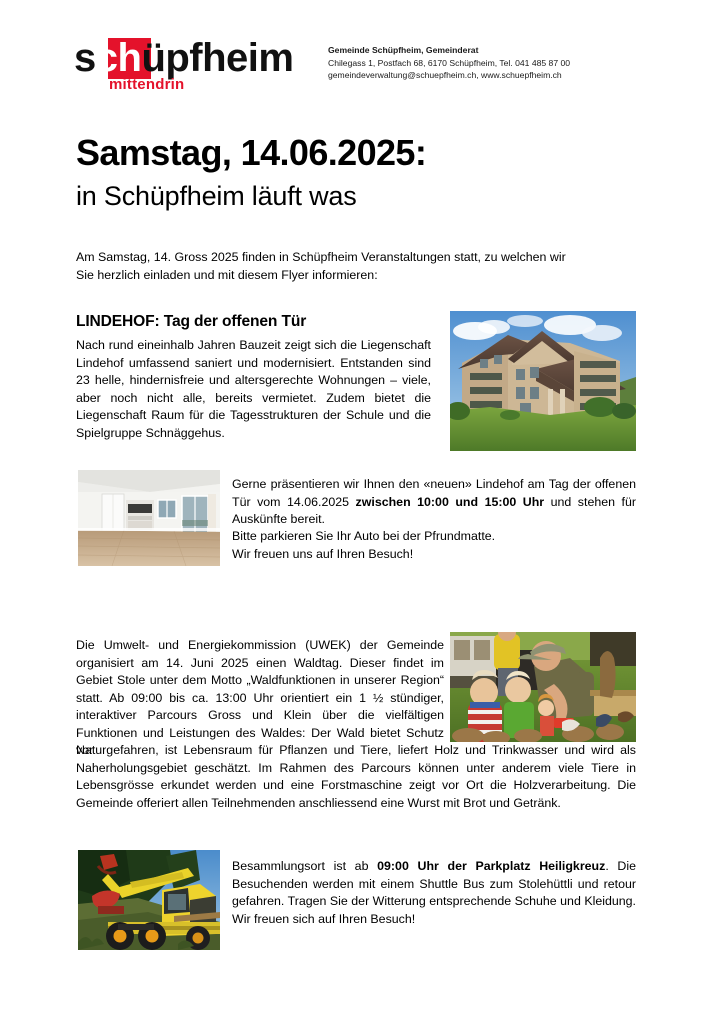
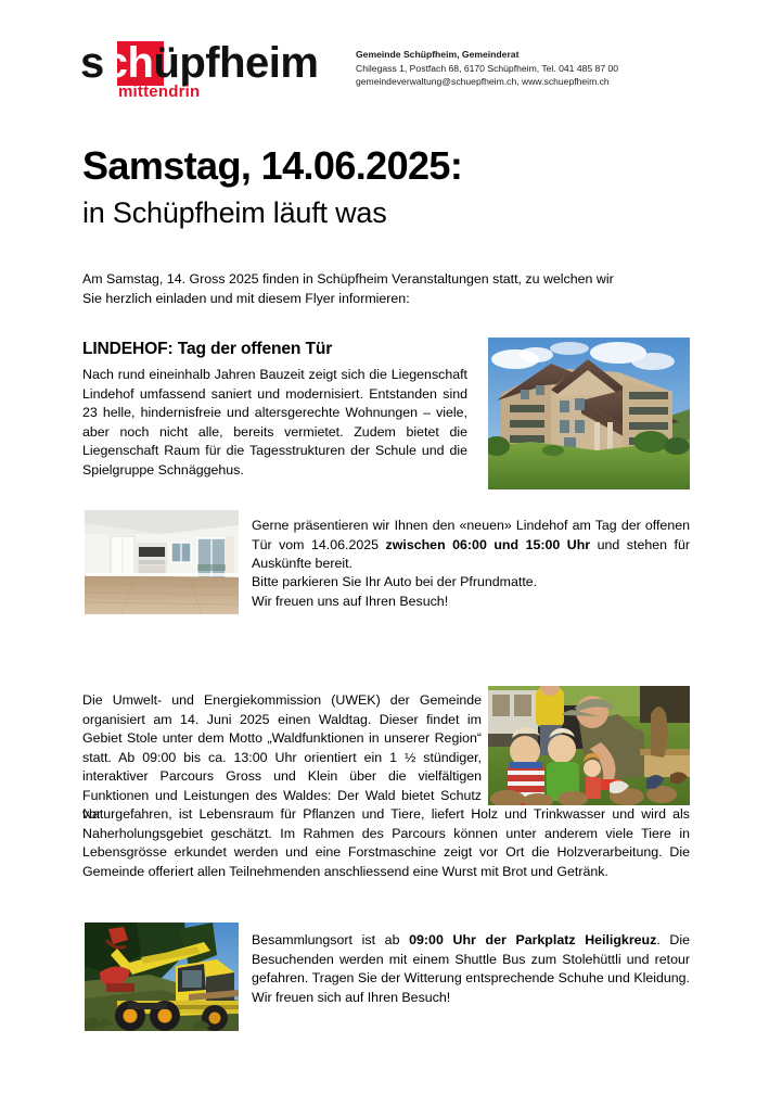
  schüpfheim
  mittendrin
  Gemeinde Schüpfheim, Gemeinderat
  Chilegass 1, Postfach 68, 6170 Schüpfheim, Tel. 041 485 87 00
  gemeindeverwaltung@schuepfheim.ch, www.schuepfheim.ch
  Samstag, 14.06.2025:
  in Schüpfheim läuft was
  Am Samstag, 14. Gross 2025 finden in Schüpfheim Veranstaltungen statt, zu welchen wir
  Sie herzlich einladen und mit diesem Flyer informieren:
  LINDEHOF: Tag der offenen Tür
  Nach rund eineinhalb Jahren Bauzeit zeigt sich die Liegenschaft Lindehof umfassend saniert und modernisiert. Entstanden sind 23 helle, hindernisfreie und altersgerechte Wohnungen – viele, aber noch nicht alle, bereits vermietet. Zudem bietet die Liegenschaft Raum für die Tagesstrukturen der Schule und die Spielgruppe Schnäggehus.
- Gerne präsentieren wir Ihnen den «neuen» Lindehof am Tag der offenen Tür vom 14.06.2025 zwischen 10:00 und 15:00 Uhr und stehen für Auskünfte bereit.
+ Gerne präsentieren wir Ihnen den «neuen» Lindehof am Tag der offenen Tür vom 14.06.2025 zwischen 06:00 und 15:00 Uhr und stehen für Auskünfte bereit.
  Bitte parkieren Sie Ihr Auto bei der Pfrundmatte.
  Wir freuen uns auf Ihren Besuch!
  Die Umwelt- und Energiekommission (UWEK) der Gemeinde organisiert am 14. Juni 2025 einen Waldtag. Dieser findet im Gebiet Stole unter dem Motto „Waldfunktionen in unserer Region“ statt. Ab 09:00 bis ca. 13:00 Uhr orientiert ein 1 ½ stündiger, interaktiver Parcours Gross und Klein über die vielfältigen Funktionen und Leistungen des Waldes: Der Wald bietet Schutz vor
  Naturgefahren, ist Lebensraum für Pflanzen und Tiere, liefert Holz und Trinkwasser und wird als Naherholungsgebiet geschätzt. Im Rahmen des Parcours können unter anderem viele Tiere in Lebensgrösse erkundet werden und eine Forstmaschine zeigt vor Ort die Holzverarbeitung. Die Gemeinde offeriert allen Teilnehmenden anschliessend eine Wurst mit Brot und Getränk.
  Besammlungsort ist ab 09:00 Uhr der Parkplatz Heiligkreuz. Die Besuchenden werden mit einem Shuttle Bus zum Stolehüttli und retour gefahren. Tragen Sie der Witterung entsprechende Schuhe und Kleidung. Wir freuen sich auf Ihren Besuch!
